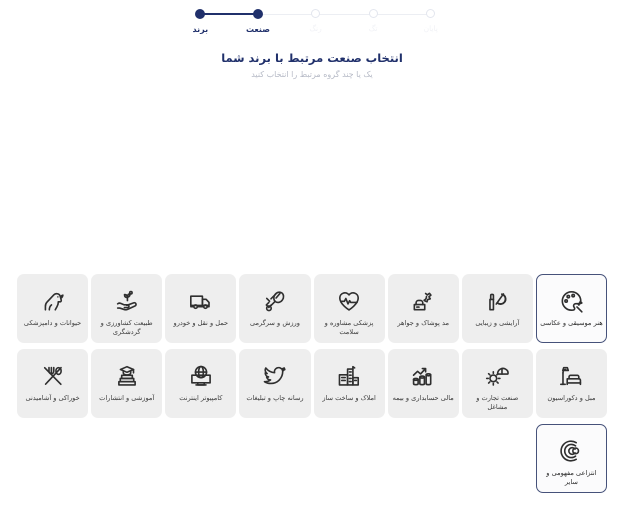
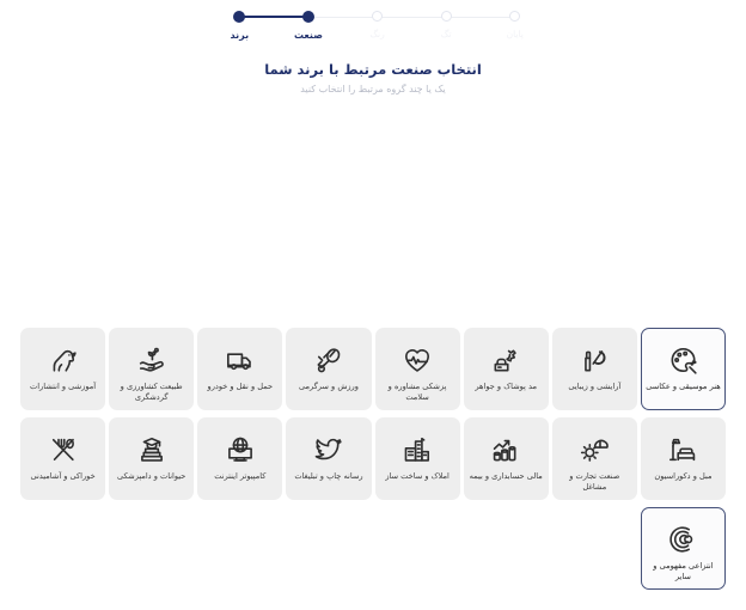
  صنعت
  برند
  انتخاب صنعت مرتبط با برند شما
  یک یا چند گروه مرتبط را انتخاب کنید
  هنر موسیقی و عکاسی
  آرایشی و زیبایی
  مد پوشاک و جواهر
  پزشکی مشاوره و سلامت
  ورزش و سرگرمی
  حمل و نقل و خودرو
  طبیعت کشاورزی و گردشگری
- حیوانات و دامپزشکی
+ آموزشی و انتشارات
  مبل و دکوراسیون
  صنعت تجارت و مشاغل
  مالی حسابداری و بیمه
  املاک و ساخت ساز
  رسانه چاپ و تبلیغات
  کامپیوتر اینترنت
- آموزشی و انتشارات
+ حیوانات و دامپزشکی
  خوراکی و آشامیدنی
  انتزاعی مفهومی و سایر
